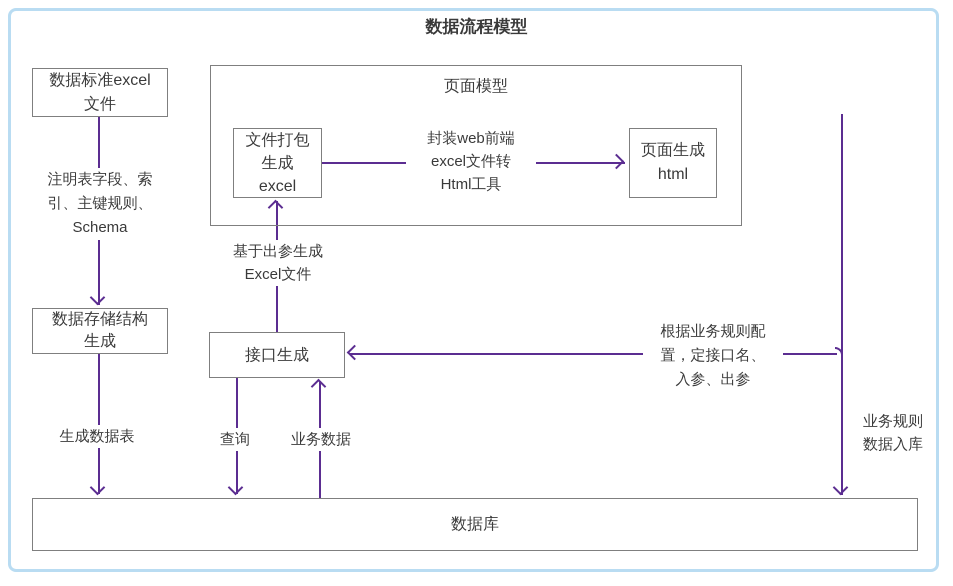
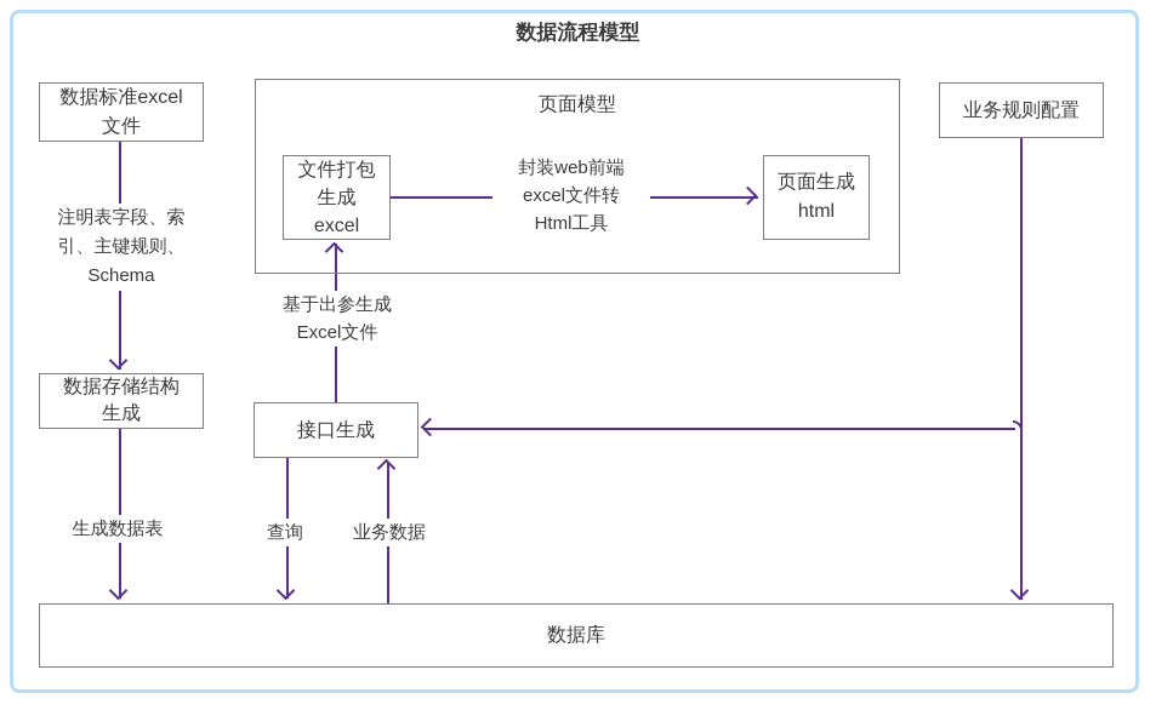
  数据流程模型
  页面模型
  数据标准excel
  文件
  文件打包
  生成
  excel
  页面生成
  html
+ 业务规则配置
  数据存储结构
  生成
  接口生成
  数据库
  注明表字段、索
  引、主键规则、
  Schema
  基于出参生成
  Excel文件
  封装web前端
  excel文件转
  Html工具
- 根据业务规则配
- 置，定接口名、
- 入参、出参
  生成数据表
  查询
  业务数据
- 业务规则
- 数据入库
